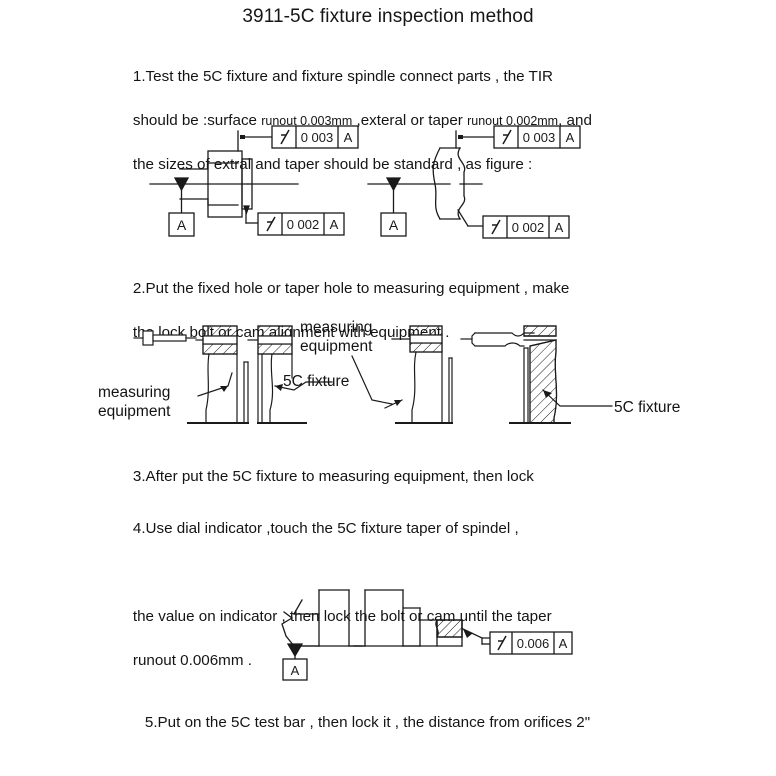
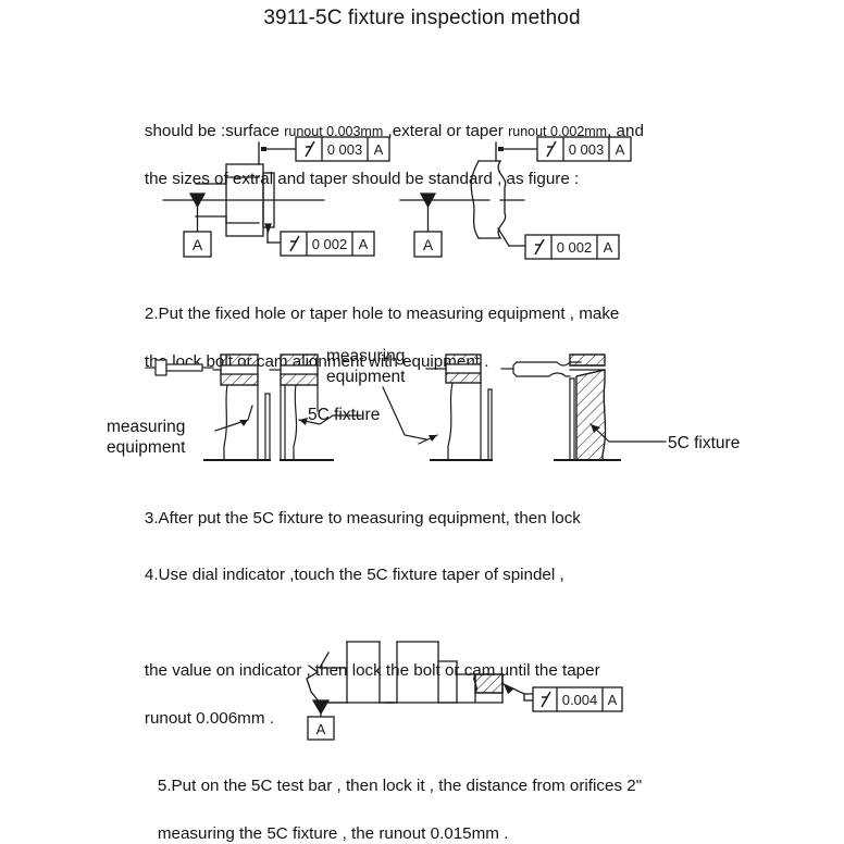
  3911-5C fixture inspection method
- 1.Test the 5C fixture and fixture spindle connect parts , the TIR
  should be :surface runout 0.003mm ,exteral or taper runout 0.002mm, and
  the sizes o extral and taper should be standard , as figure :
  A
  A
  0 003
  A
  0 002
  A
  0 003
  A
  0 002
  A
  2.Put the fixed hole or taper hole to measuring equipment , make
  measuring
  equipment
  measuring
  equipment
  5C fixture
  5C fixture
  3.After put the 5C fixture to measuring equipment, then lock
  4.Use dial indicator ,touch the 5C fixture taper of spindel ,
  the value on indicator , then lock the bol o cam until the taper
  runout 0.006mm .
  A
- 0.006
+ 0.004
  A
  5.Put on the 5C test bar , then lock it , the distance from orifices 2"
+ measuring the 5C fixture , the runout 0.015mm .
